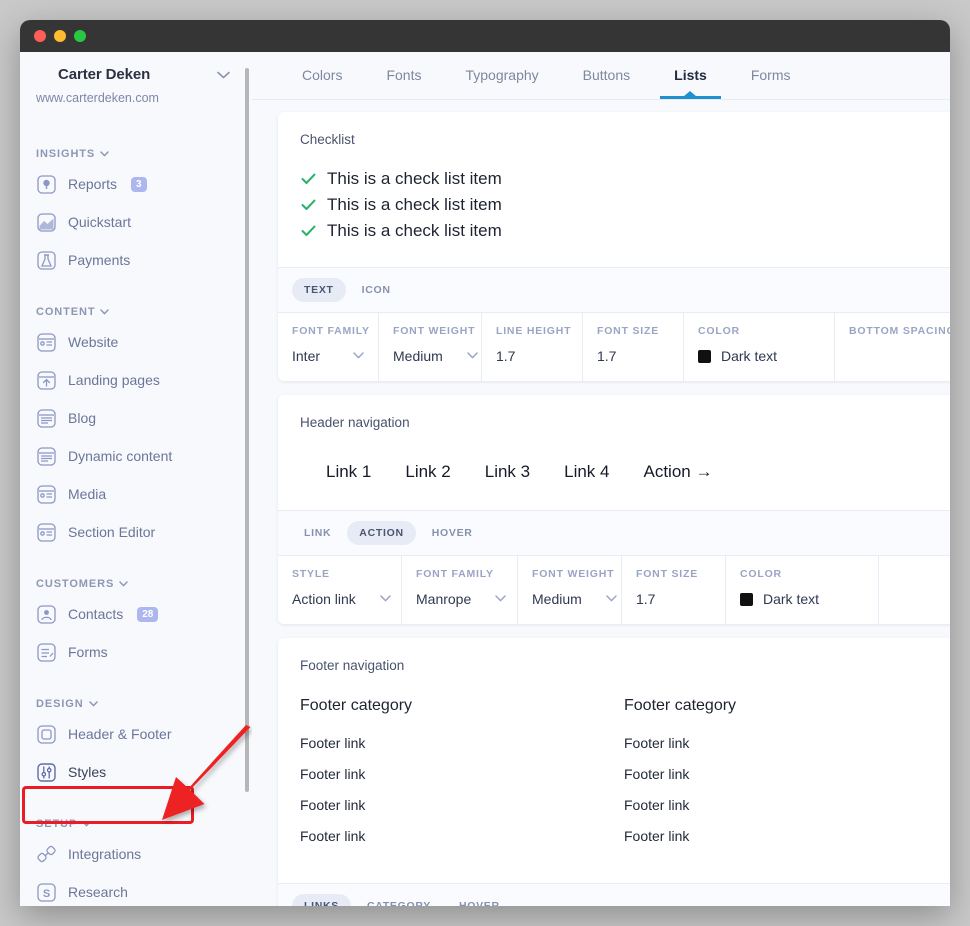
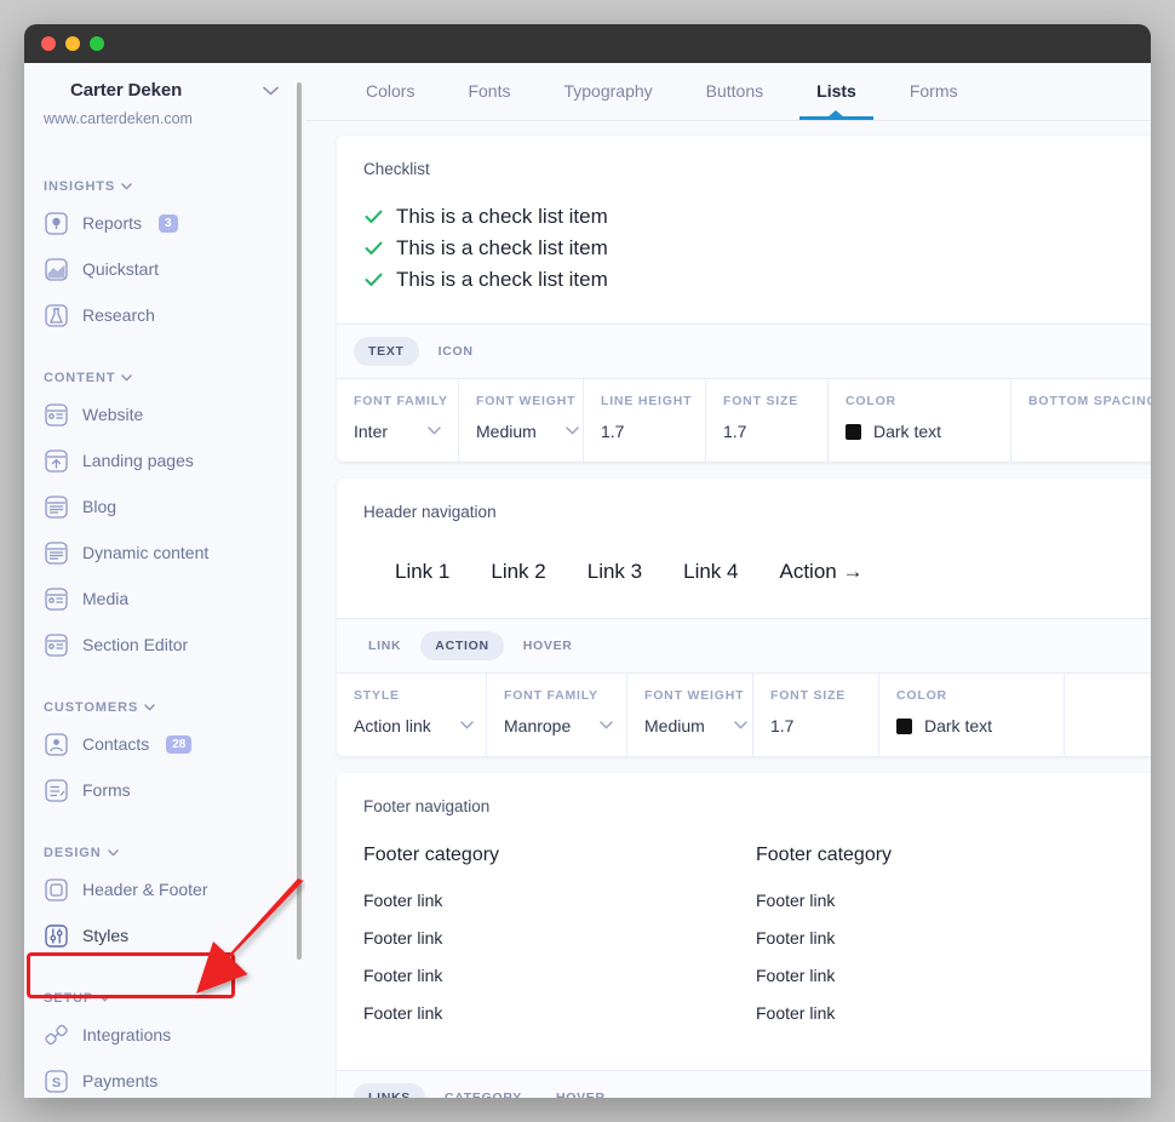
  Carter Deken
  www.carterdeken.com
  INSIGHTS
  Reports
  3
  Quickstart
- Payments
+ Research
  CONTENT
  Website
  Landing pages
  Blog
  Dynamic content
  Media
  Section Editor
  CUSTOMERS
  Contacts
  28
  Forms
  DESIGN
  Header & Footer
  Styles
  SETUP
  Integrations
  S
- Research
+ Payments
  Colors
  Fonts
  Typography
  Buttons
  Lists
  Forms
  Checklist
  This is a check list item
  This is a check list item
  This is a check list item
  TEXT
  ICON
  FONT FAMILY
  Inter
  FONT WEIGHT
  Medium
  LINE HEIGHT
  1.7
  FONT SIZE
  1.7
  COLOR
  Dark text
  BOTTOM SPACIN
  Header navigation
  Link 1
  Link 2
  Link 3
  Link 4
  Action →
  LINK
  ACTION
  HOVER
  STYLE
  Action link
  FONT FAMILY
  Manrope
  FONT WEIGHT
  Medium
  FONT SIZE
  1.7
  COLOR
  Dark text
  Footer navigation
  Footer category
  Footer link
  Footer link
  Footer link
  Footer link
  Footer category
  Footer link
  Footer link
  Footer link
  Footer link
